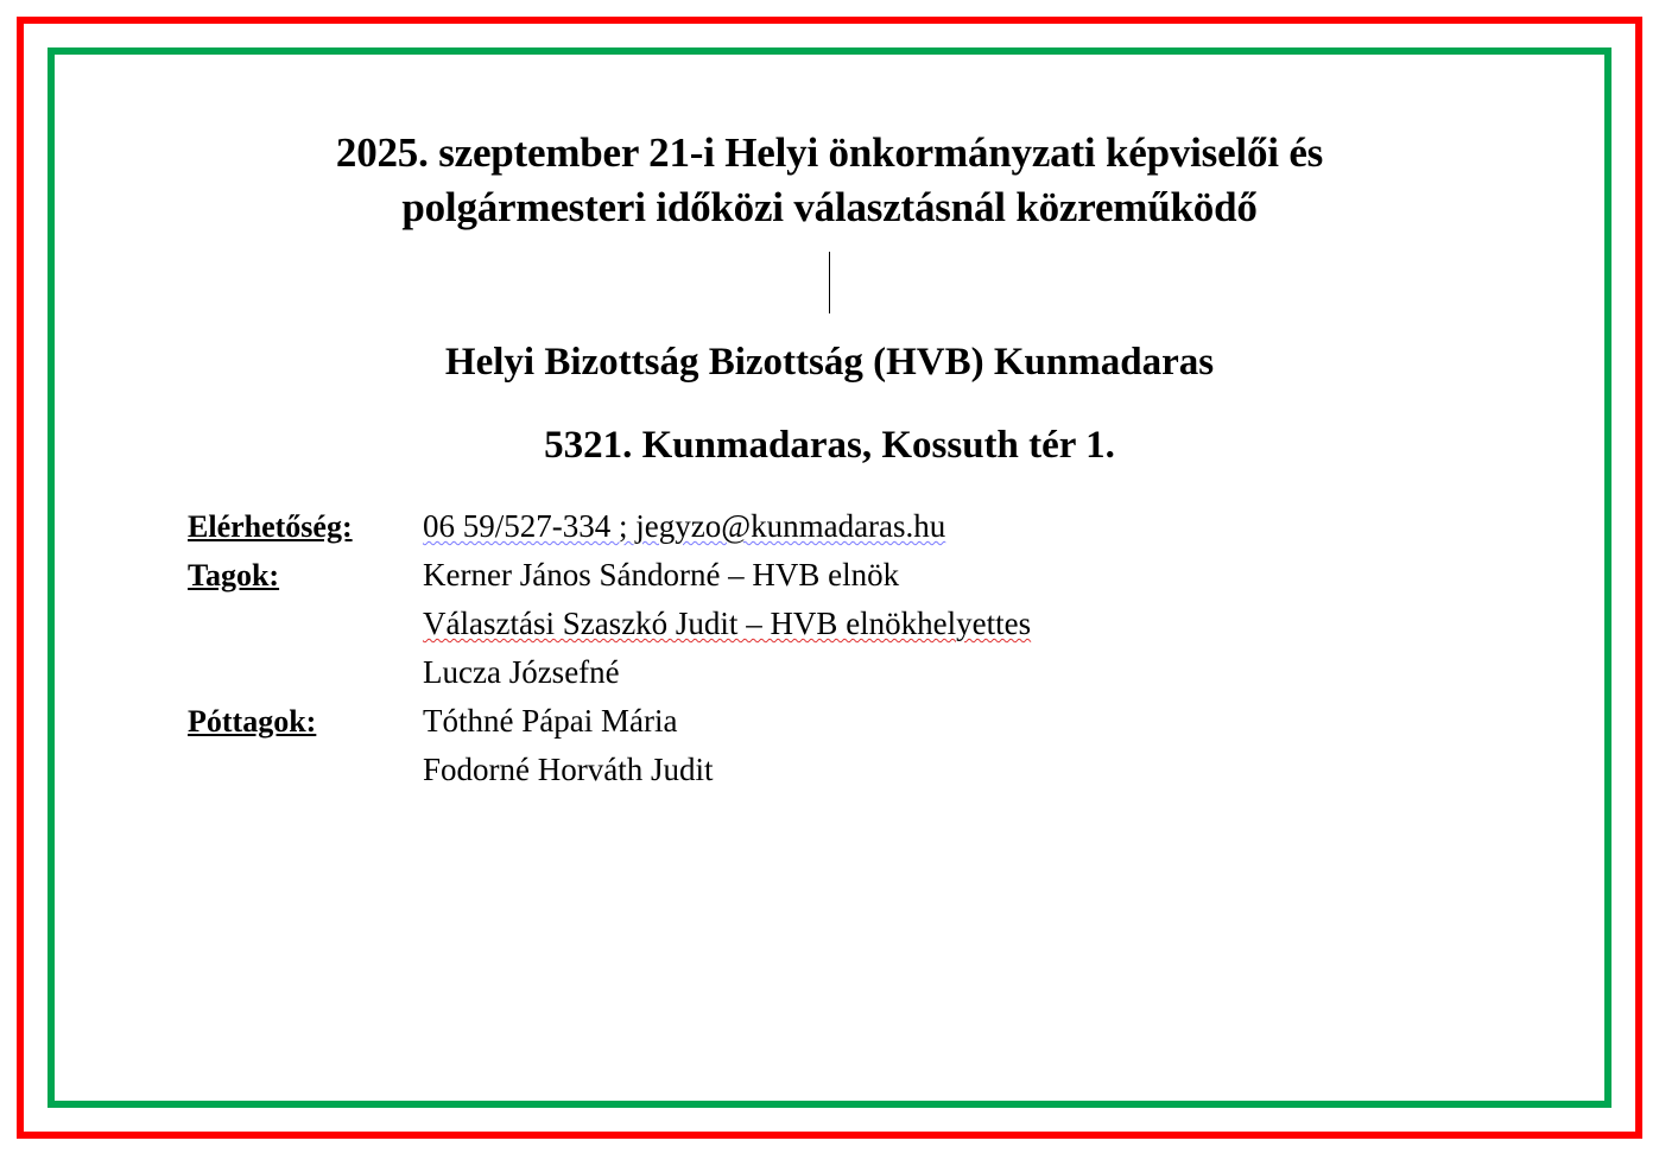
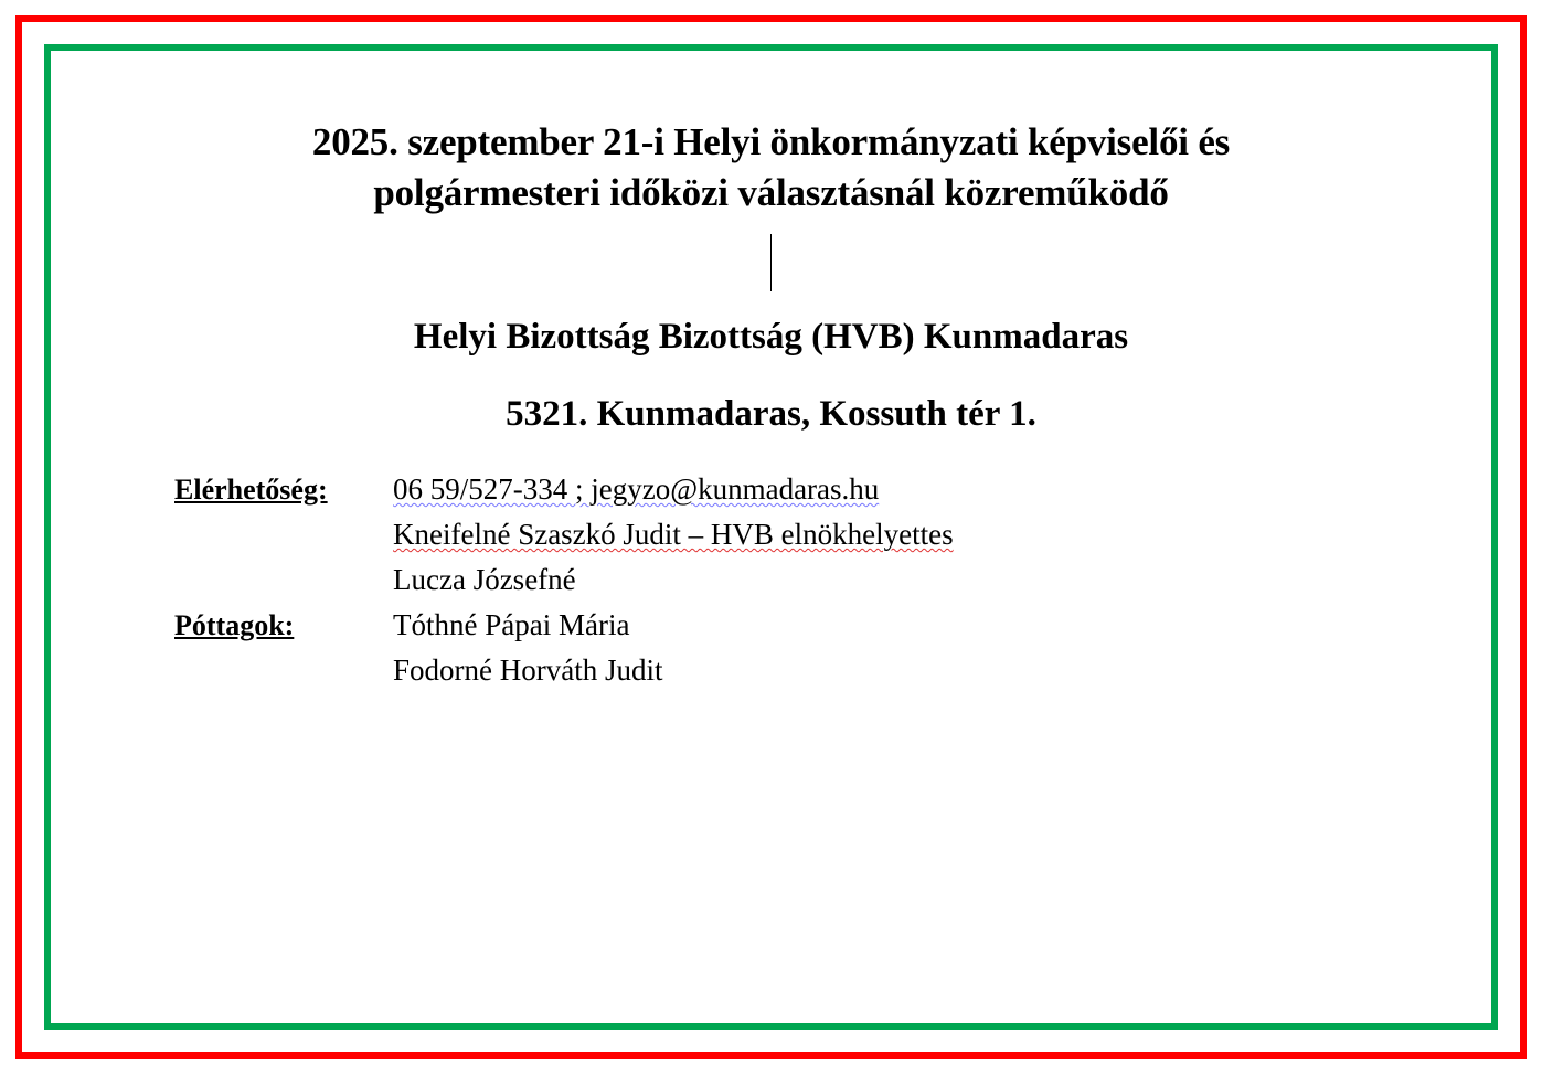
  2025. szeptember 21-i Helyi önkormányzati képviselői és
  polgármesteri időközi választásnál közreműködő
  Helyi Bizottság Bizottság (HVB) Kunmadaras
  5321. Kunmadaras, Kossuth tér 1.
  Elérhetőség:
  06 59/527-334 ; jegyzo@kunmadaras.hu
- Tagok:
- Kerner János Sándorné – HVB elnök
- Választási Szaszkó Judit – HVB elnökhelyettes
+ Kneifelné Szaszkó Judit – HVB elnökhelyettes
  Lucza Józsefné
  Póttagok:
  Tóthné Pápai Mária
  Fodorné Horváth Judit
